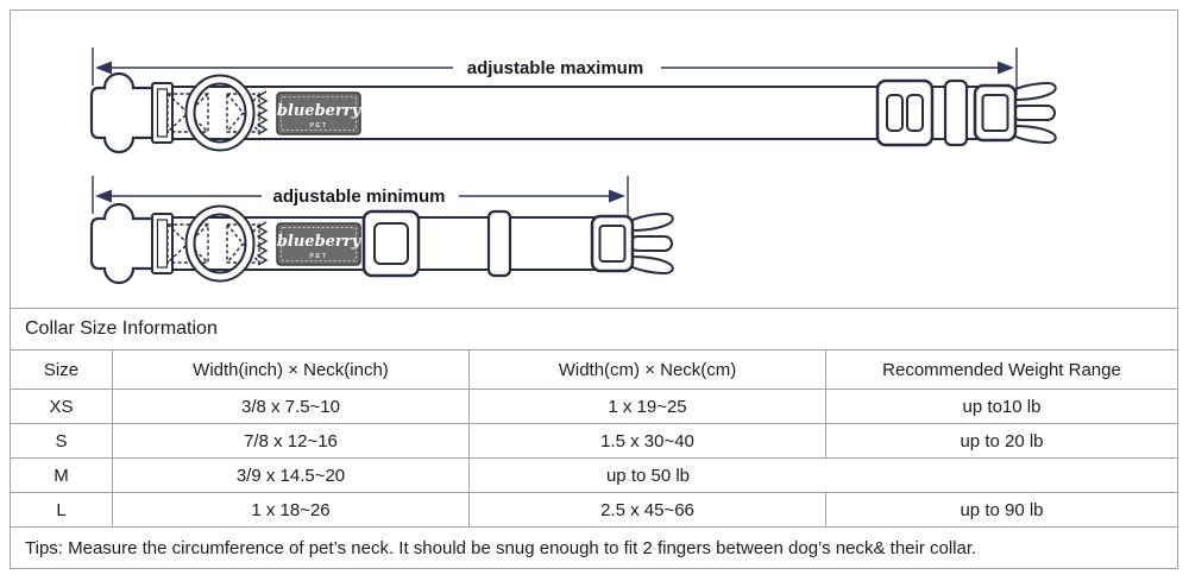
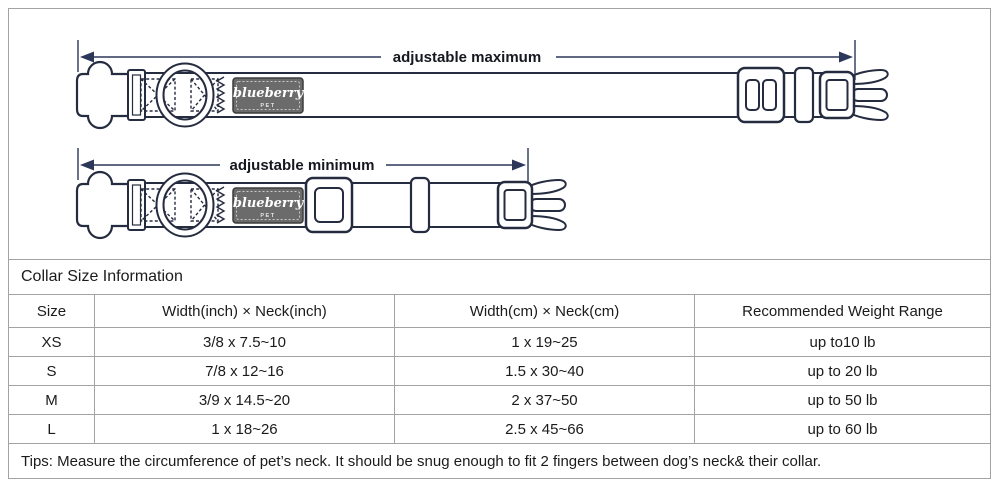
  Collar Size Information
  Size
  Width(inch) × Neck(inch)
  Width(cm) × Neck(cm)
  Recommended Weight Range
  XS
  3/8 x 7.5~10
  1 x 19~25
  up to10 lb
  S
  7/8 x 12~16
  1.5 x 30~40
  up to 20 lb
  M
  3/9 x 14.5~20
+ 2 x 37~50
  up to 50 lb
  L
  1 x 18~26
  2.5 x 45~66
- up to 90 lb
+ up to 60 lb
  Tips: Measure the circumference of pet’s neck. It should be snug enough to fit 2 fingers between dog’s neck& their collar.
  adjustable maximum
  adjustable minimum
